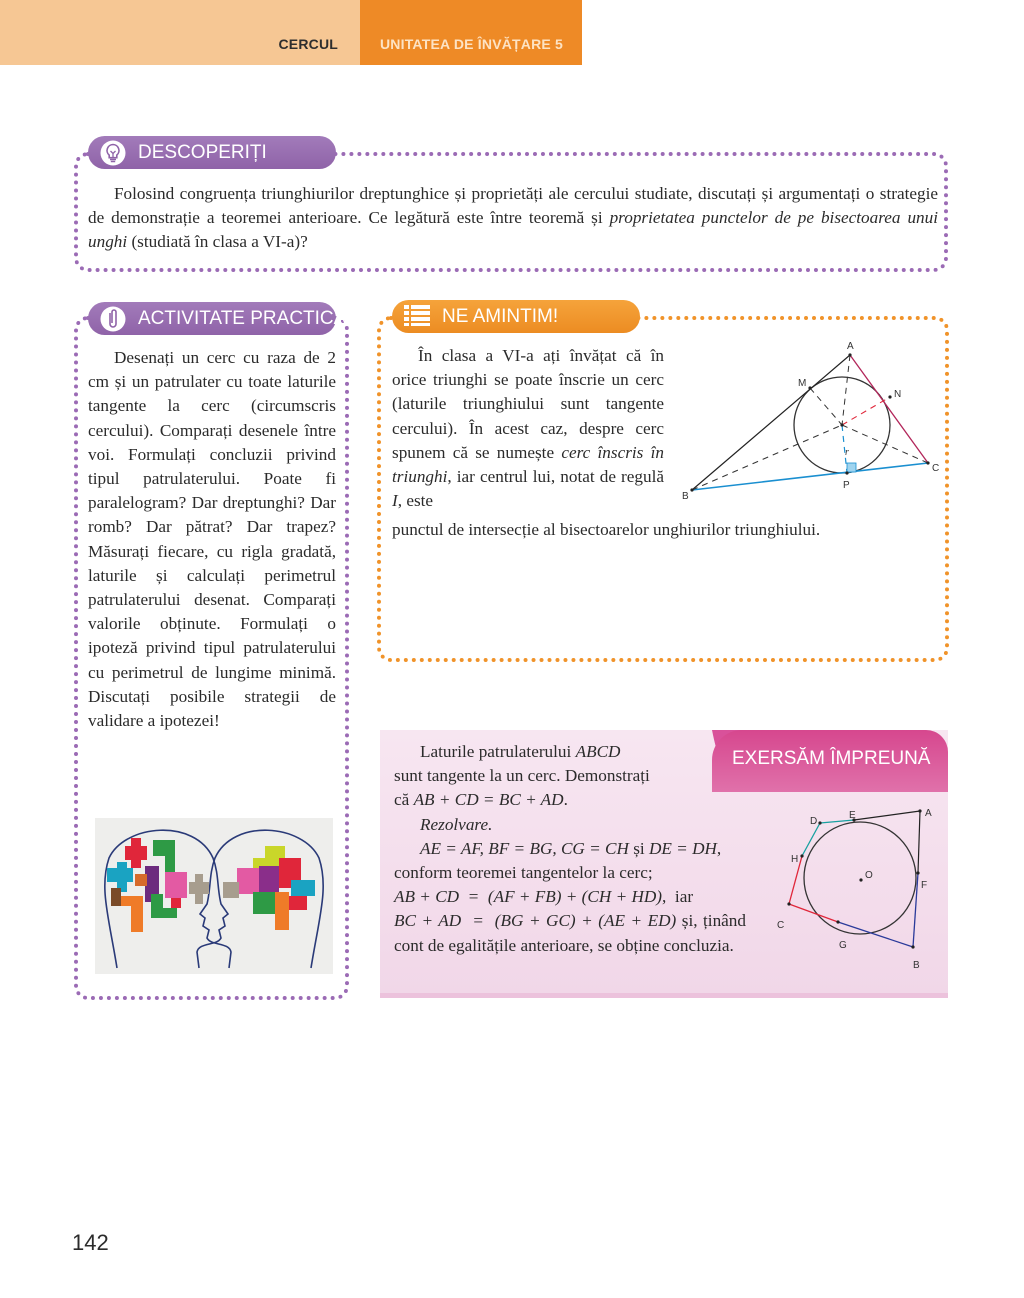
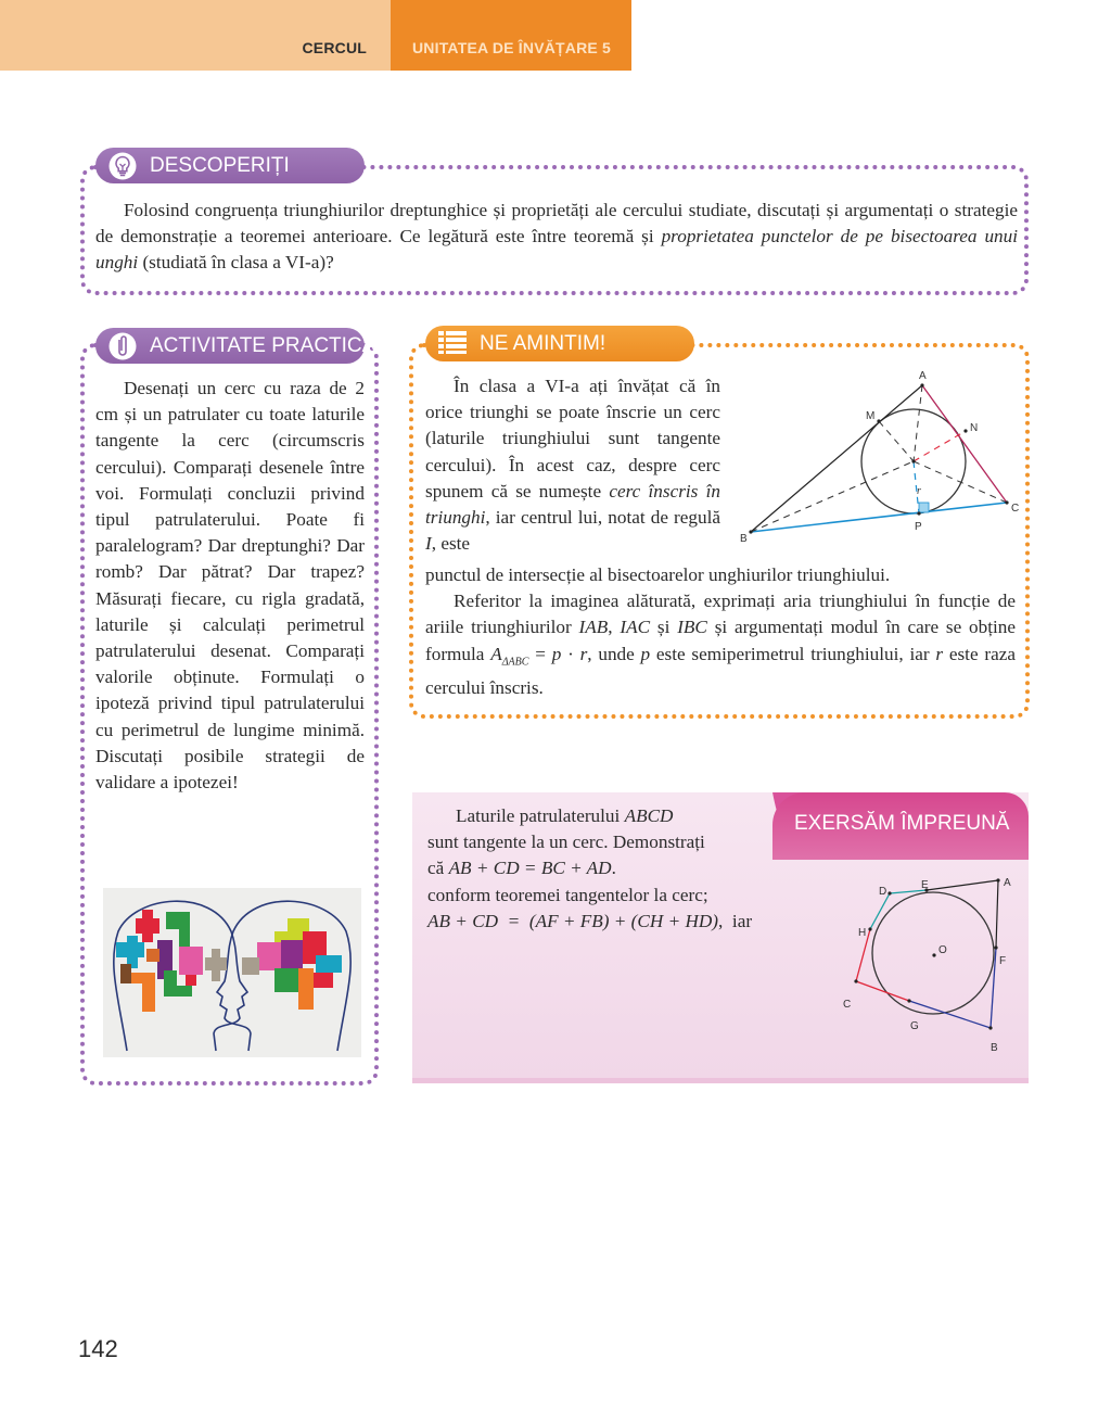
  CERCUL
  UNITATEA DE ÎNVĂȚARE 5
  DESCOPERIȚI
  Folosind congruența triunghiurilor dreptunghice și proprietăți ale cercului studiate, discutați și argumentați o strategie de demonstrație a teoremei anterioare. Ce legătură este între teoremă și proprietatea punctelor de pe bisectoarea unui unghi (studiată în clasa a VI-a)?
  ACTIVITATE PRACTICĂ
  Desenați un cerc cu raza de 2 cm și un patrulater cu toate laturile tangente la cerc (circumscris cercului). Comparați desenele între voi. Formulați concluzii privind tipul patrulaterului. Poate fi paralelogram? Dar dreptunghi? Dar romb? Dar pătrat? Dar trapez? Măsurați fiecare, cu rigla gradată, laturile și calculați perimetrul patrulaterului desenat. Comparați valorile obținute. Formulați o ipoteză privind tipul patrulaterului cu perimetrul de lungime minimă. Discutați posibile strategii de validare a ipotezei!
  NE AMINTIM!
  În clasa a VI-a ați învățat că în orice triunghi se poate înscrie un cerc (laturile triunghiului sunt tangente cercului). În acest caz, despre cerc spunem că se numește cerc înscris în triunghi, iar centrul lui, notat de regulă I, este
  punctul de intersecție al bisectoarelor unghiurilor triunghiului.
+ Referitor la imaginea alăturată, exprimați aria triunghiului în funcție de ariile triunghiurilor IAB, IAC și IBC și argumentați modul în care se obține formula AΔABC = p · r, unde p este semiperimetrul triunghiului, iar r este raza cercului înscris.
  A
  B
  C
  M
  N
  P
  r
  EXERSĂM ÎMPREUNĂ
  Laturile patrulaterului ABCD
  sunt tangente la un cerc. Demonstrați
  că AB + CD = BC + AD.
- Rezolvare.
- AE = AF, BF = BG, CG = CH și DE = DH,
  conform teoremei tangentelor la cerc;
  AB + CD = (AF + FB) + (CH + HD), iar
- BC + AD = (BG + GC) + (AE + ED) și, ținând cont de egalitățile anterioare, se obține concluzia.
  A
  B
  C
  D
  E
  F
  G
  H
  O
  142
